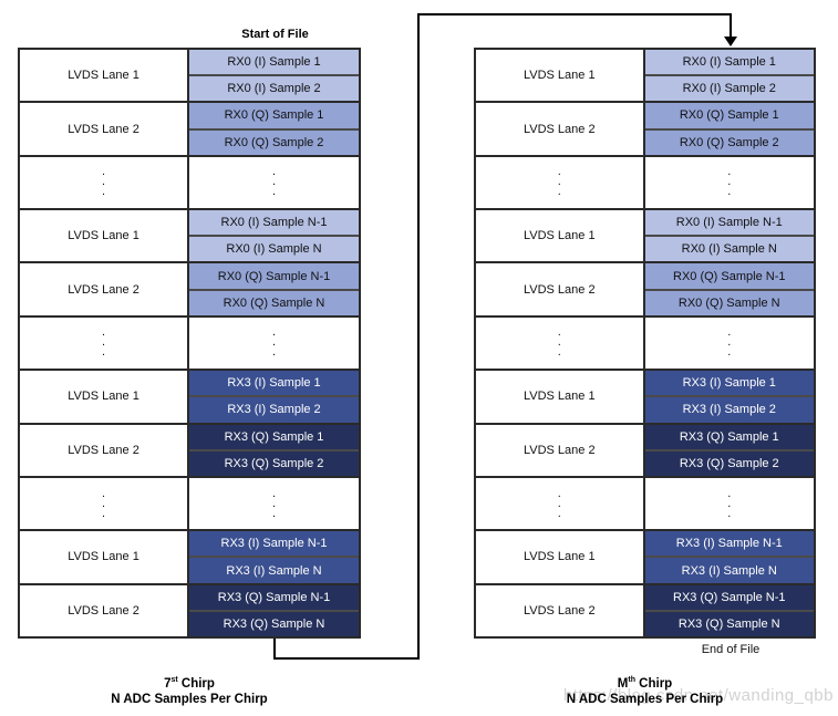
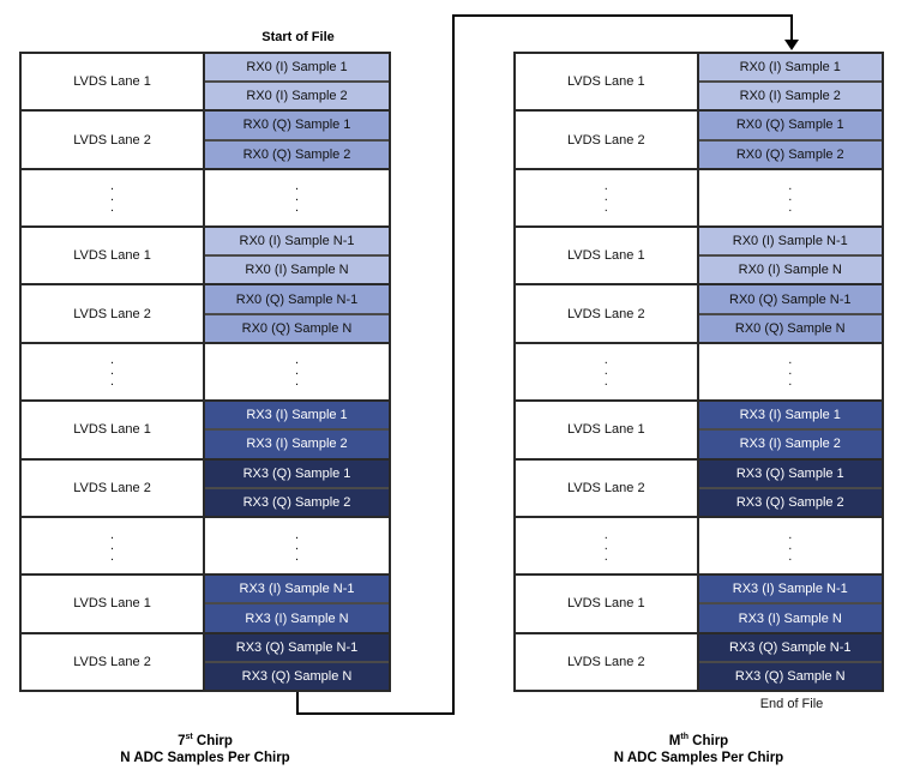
  Start of File
  LVDS Lane 1
  RX0 (I) Sample 1
  RX0 (I) Sample 2
  LVDS Lane 2
  RX0 (Q) Sample 1
  RX0 (Q) Sample 2
  .
  .
  .
  .
  .
  .
  LVDS Lane 1
  RX0 (I) Sample N-1
  RX0 (I) Sample N
  LVDS Lane 2
  RX0 (Q) Sample N-1
  RX0 (Q) Sample N
  .
  .
  .
  .
  .
  .
  LVDS Lane 1
  RX3 (I) Sample 1
  RX3 (I) Sample 2
  LVDS Lane 2
  RX3 (Q) Sample 1
  RX3 (Q) Sample 2
  .
  .
  .
  .
  .
  .
  LVDS Lane 1
  RX3 (I) Sample N-1
  RX3 (I) Sample N
  LVDS Lane 2
  RX3 (Q) Sample N-1
  RX3 (Q) Sample N
  LVDS Lane 1
  RX0 (I) Sample 1
  RX0 (I) Sample 2
  LVDS Lane 2
  RX0 (Q) Sample 1
  RX0 (Q) Sample 2
  .
  .
  .
  .
  .
  .
  LVDS Lane 1
  RX0 (I) Sample N-1
  RX0 (I) Sample N
  LVDS Lane 2
  RX0 (Q) Sample N-1
  RX0 (Q) Sample N
  .
  .
  .
  .
  .
  .
  LVDS Lane 1
  RX3 (I) Sample 1
  RX3 (I) Sample 2
  LVDS Lane 2
  RX3 (Q) Sample 1
  RX3 (Q) Sample 2
  .
  .
  .
  .
  .
  .
  LVDS Lane 1
  RX3 (I) Sample N-1
  RX3 (I) Sample N
  LVDS Lane 2
  RX3 (Q) Sample N-1
  RX3 (Q) Sample N
  End of File
  7 Chirp
  N ADC Samples Per Chirp
  M Chirp
  N ADC Samples Per Chirp
- https://blog.csdn.net/wanding_qbb
